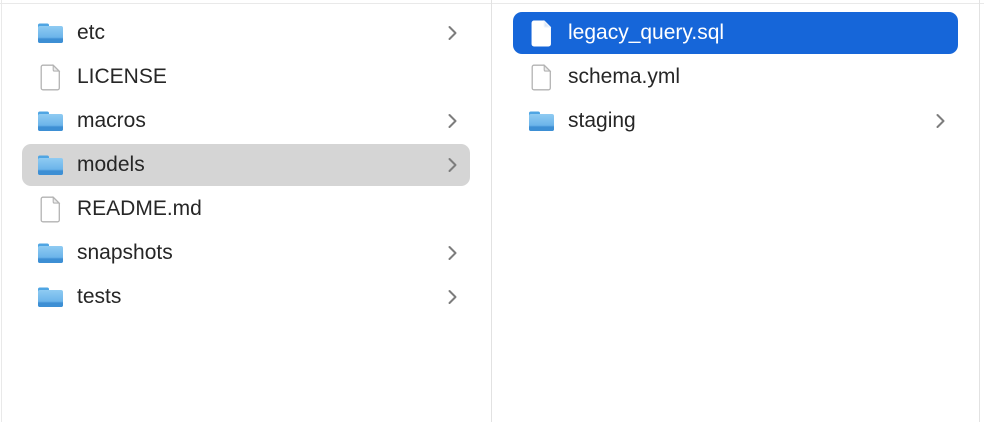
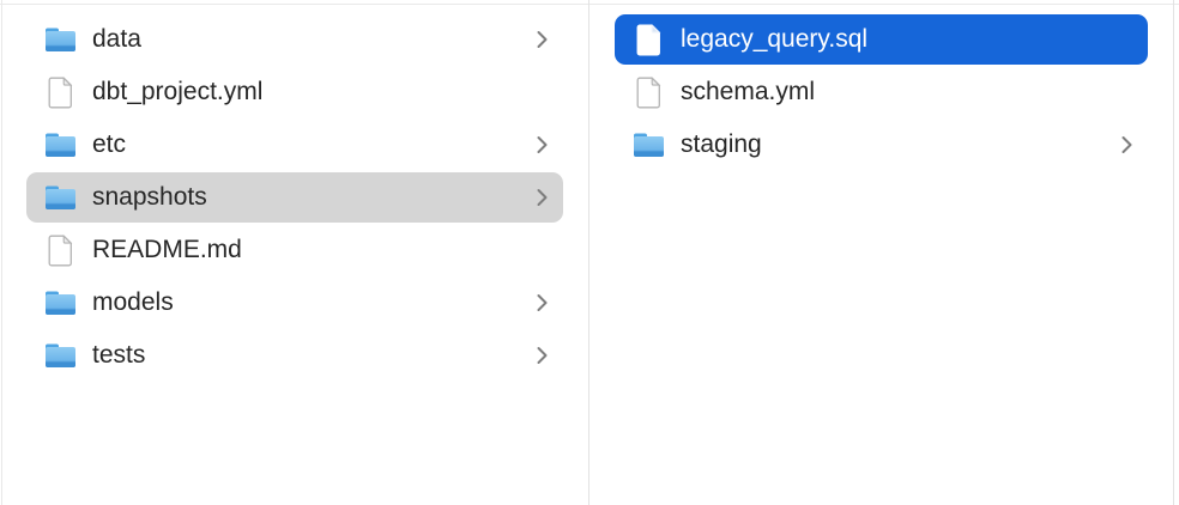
+ data
+ dbt_project.yml
  etc
- LICENSE
- macros
- models
+ snapshots
  README.md
- snapshots
+ models
  tests
  legacy_query.sql
  schema.yml
  staging
